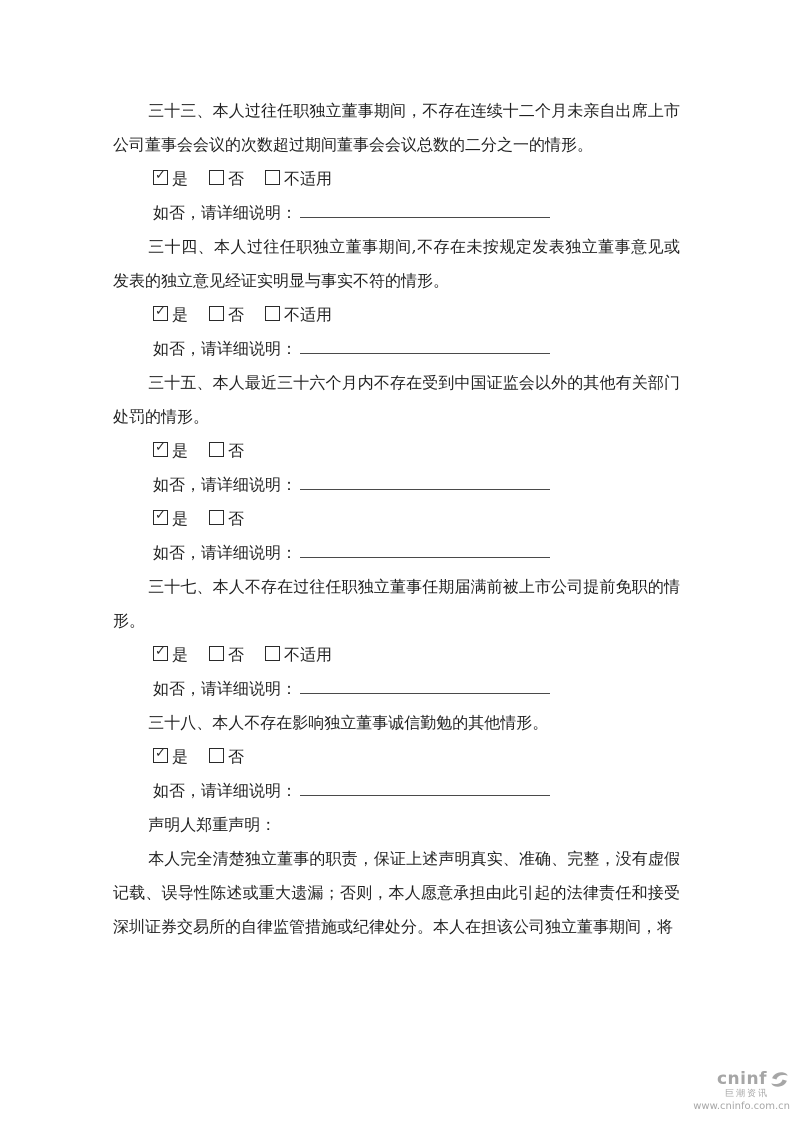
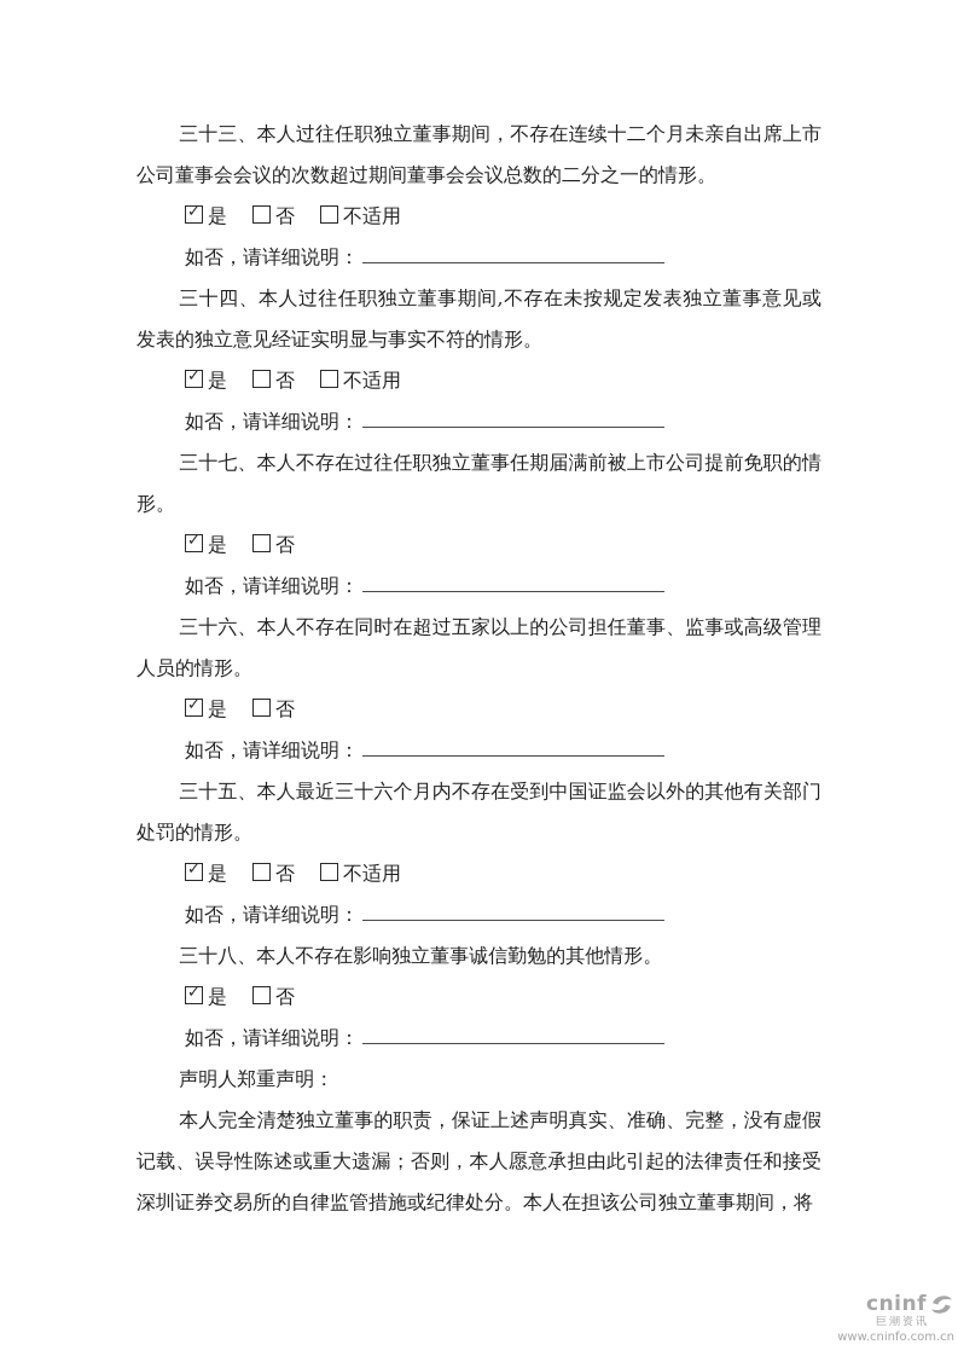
  三十三、本人过往任职独立董事期间，不存在连续十二个月未亲自出席上市公司董事会会议的次数超过期间董事会会议总数的二分之一的情形。
  ✓
  是 否 不适用
  如否，请详细说明：
  三十四、本人过往任职独立董事期间,不存在未按规定发表独立董事意见或发表的独立意见经证实明显与事实不符的情形。
  ✓
  是 否 不适用
  如否，请详细说明：
- 三十五、本人最近三十六个月内不存在受到中国证监会以外的其他有关部门处罚的情形。
+ 三十七、本人不存在过往任职独立董事任期届满前被上市公司提前免职的情形。
  ✓
  是 否
  如否，请详细说明：
+ 三十六、本人不存在同时在超过五家以上的公司担任董事、监事或高级管理人员的情形。
  ✓
  是 否
  如否，请详细说明：
- 三十七、本人不存在过往任职独立董事任期届满前被上市公司提前免职的情形。
+ 三十五、本人最近三十六个月内不存在受到中国证监会以外的其他有关部门处罚的情形。
  ✓
  是 否 不适用
  如否，请详细说明：
  三十八、本人不存在影响独立董事诚信勤勉的其他情形。
  ✓
  是 否
  如否，请详细说明：
  声明人郑重声明：
  本人完全清楚独立董事的职责，保证上述声明真实、准确、完整，没有虚假记载、误导性陈述或重大遗漏；否则，本人愿意承担由此引起的法律责任和接受深圳证券交易所的自律监管措施或纪律处分。本人在担该公司独立董事期间，将
  cninf
  巨潮资讯
  www.cninfo.com.cn
